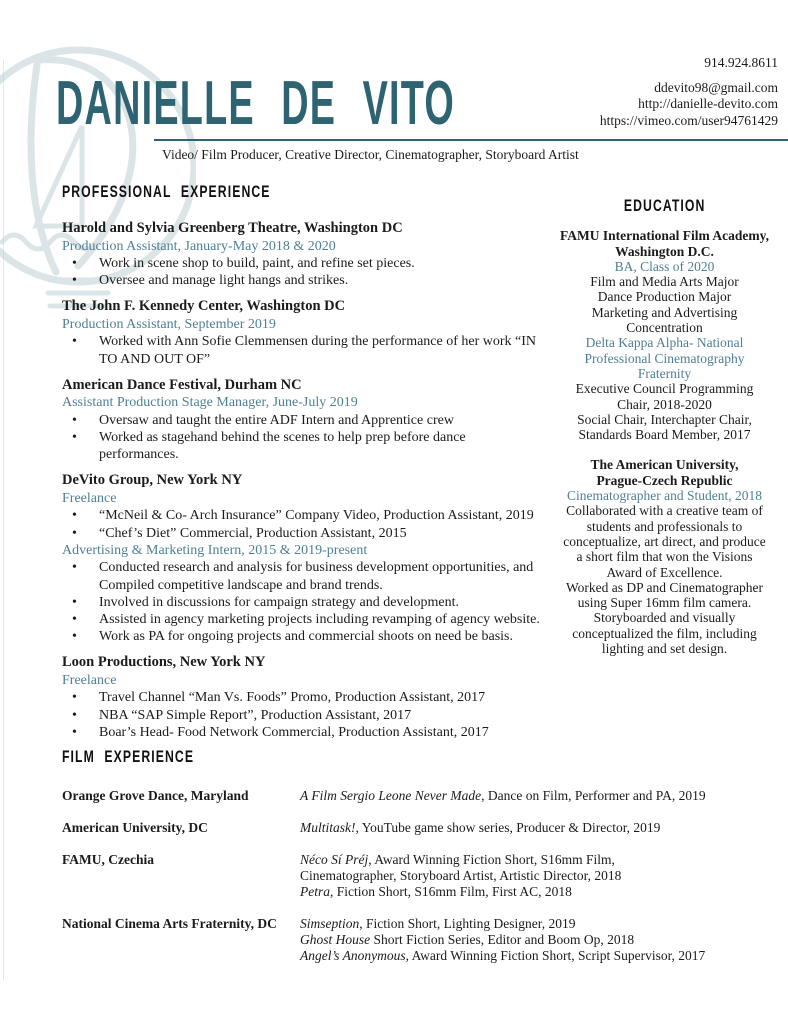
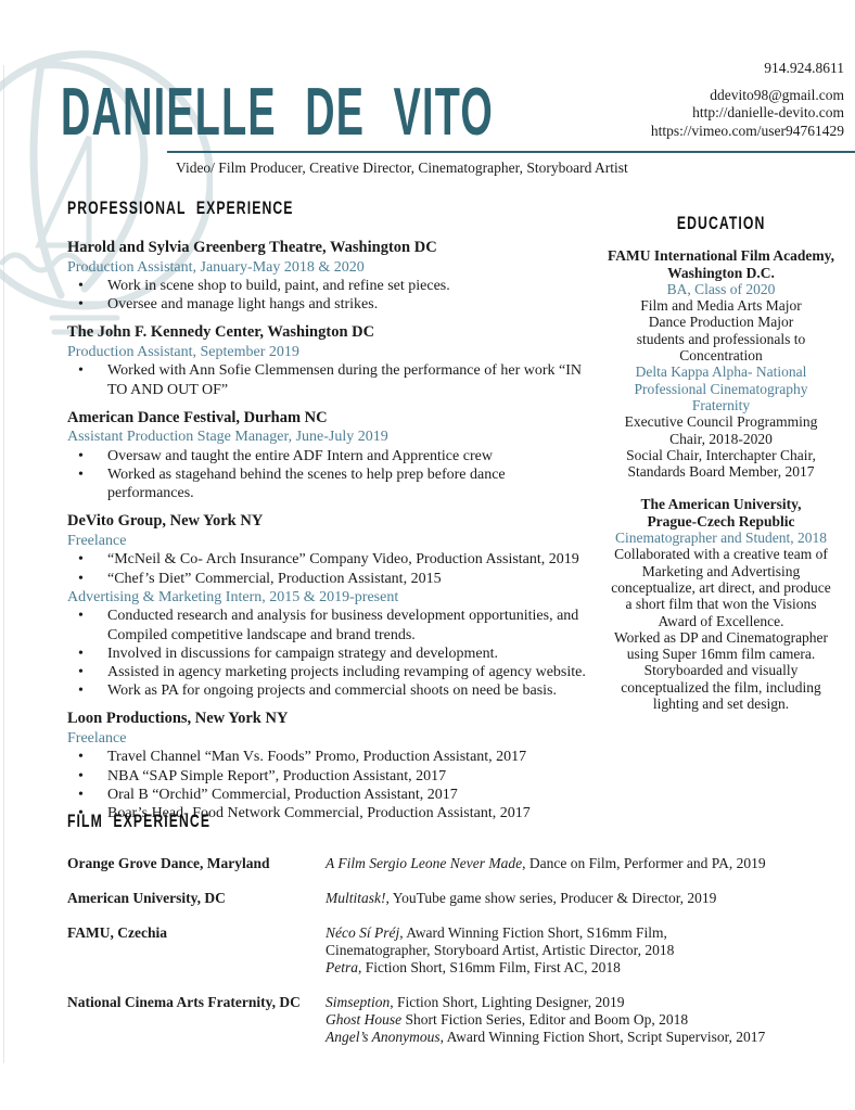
  914.924.8611
  ddevito98@gmail.com
  http://danielle-devito.com
  https://vimeo.com/user94761429
  DANIELLE DE VITO
  Video/ Film Producer, Creative Director, Cinematographer, Storyboard Artist
  PROFESSIONAL EXPERIENCE
  Harold and Sylvia Greenberg Theatre, Washington DC
  Production Assistant, January-May 2018 & 2020
  Work in scene shop to build, paint, and refine set pieces.
  Oversee and manage light hangs and strikes.
  The John F. Kennedy Center, Washington DC
  Production Assistant, September 2019
  Worked with Ann Sofie Clemmensen during the performance of her work “IN TO AND OUT OF”
  American Dance Festival, Durham NC
  Assistant Production Stage Manager, June-July 2019
  Oversaw and taught the entire ADF Intern and Apprentice crew
  Worked as stagehand behind the scenes to help prep before dance performances.
  DeVito Group, New York NY
  Freelance
  “McNeil & Co- Arch Insurance” Company Video, Production Assistant, 2019
  “Chef’s Diet” Commercial, Production Assistant, 2015
  Advertising & Marketing Intern, 2015 & 2019-present
  Conducted research and analysis for business development opportunities, and Compiled competitive landscape and brand trends.
  Involved in discussions for campaign strategy and development.
  Assisted in agency marketing projects including revamping of agency website.
  Work as PA for ongoing projects and commercial shoots on need be basis.
  Loon Productions, New York NY
  Freelance
  Travel Channel “Man Vs. Foods” Promo, Production Assistant, 2017
  NBA “SAP Simple Report”, Production Assistant, 2017
+ Oral B “Orchid” Commercial, Production Assistant, 2017
  Boar’s Head- Food Network Commercial, Production Assistant, 2017
  EDUCATION
  FAMU International Film Academy,
  Washington D.C.
  BA, Class of 2020
  Film and Media Arts Major
  Dance Production Major
- Marketing and Advertising
+ students and professionals to
  Concentration
  Delta Kappa Alpha- National
  Professional Cinematography
  Fraternity
  Executive Council Programming
  Chair, 2018-2020
  Social Chair, Interchapter Chair,
  Standards Board Member, 2017
  The American University,
  Prague-Czech Republic
  Cinematographer and Student, 2018
  Collaborated with a creative team of
- students and professionals to
+ Marketing and Advertising
  conceptualize, art direct, and produce
  a short film that won the Visions
  Award of Excellence.
  Worked as DP and Cinematographer
  using Super 16mm film camera.
  Storyboarded and visually
  conceptualized the film, including
  lighting and set design.
  FILM EXPERIENCE
  Orange Grove Dance, Maryland
  A Film Sergio Leone Never Made, Dance on Film, Performer and PA, 2019
  American University, DC
  Multitask!, YouTube game show series, Producer & Director, 2019
  FAMU, Czechia
  Néco Sí Préj, Award Winning Fiction Short, S16mm Film,
  Cinematographer, Storyboard Artist, Artistic Director, 2018
  Petra, Fiction Short, S16mm Film, First AC, 2018
  National Cinema Arts Fraternity, DC
  Simseption, Fiction Short, Lighting Designer, 2019
  Ghost House Short Fiction Series, Editor and Boom Op, 2018
  Angel’s Anonymous, Award Winning Fiction Short, Script Supervisor, 2017
